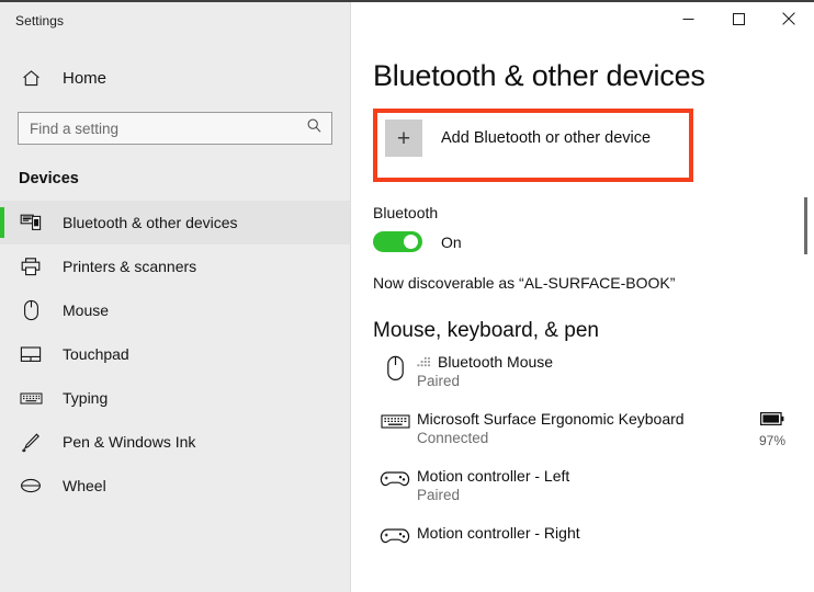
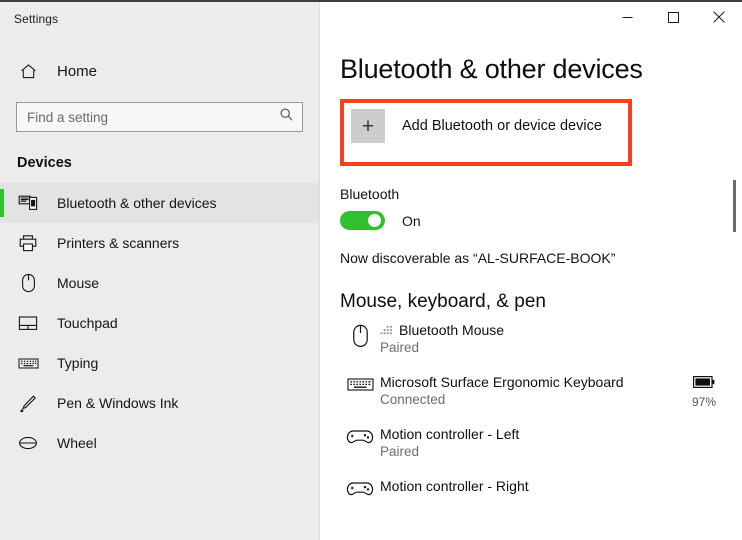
  Settings
  Home
  Find a setting
  Devices
  Bluetooth & other devices
  Printers & scanners
  Mouse
  Touchpad
  Typing
  Pen & Windows Ink
  Wheel
  Bluetooth & other devices
  +
- Add Bluetooth or other device
+ Add Bluetooth or device device
  Bluetooth
  On
  Now discoverable as “AL-SURFACE-BOOK”
  Mouse, keyboard, & pen
  Bluetooth Mouse
  Paired
  Microsoft Surface Ergonomic Keyboard
  Connected
  97%
  Motion controller - Left
  Paired
  Motion controller - Right
